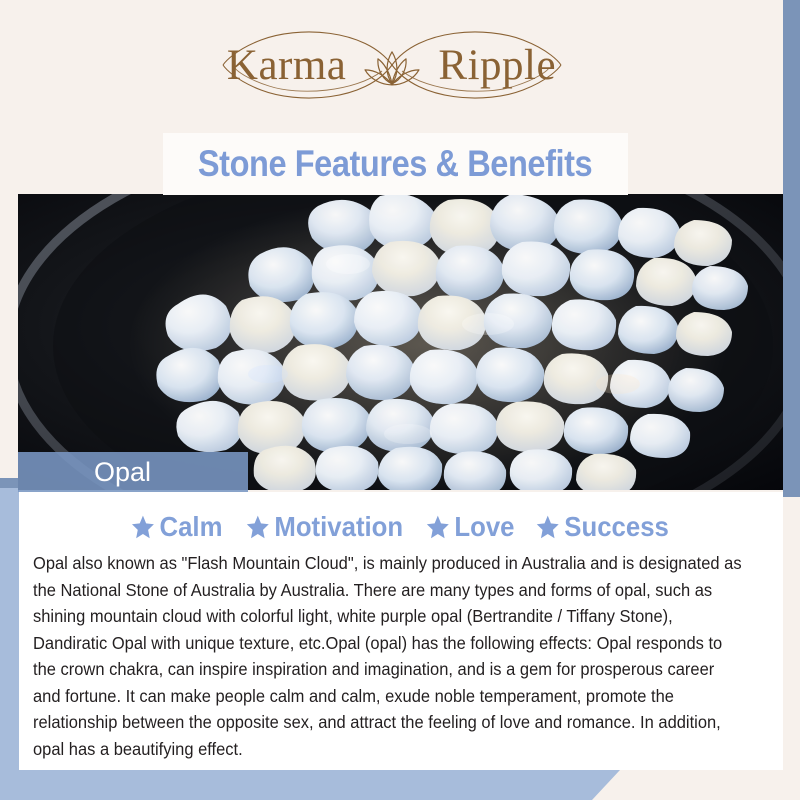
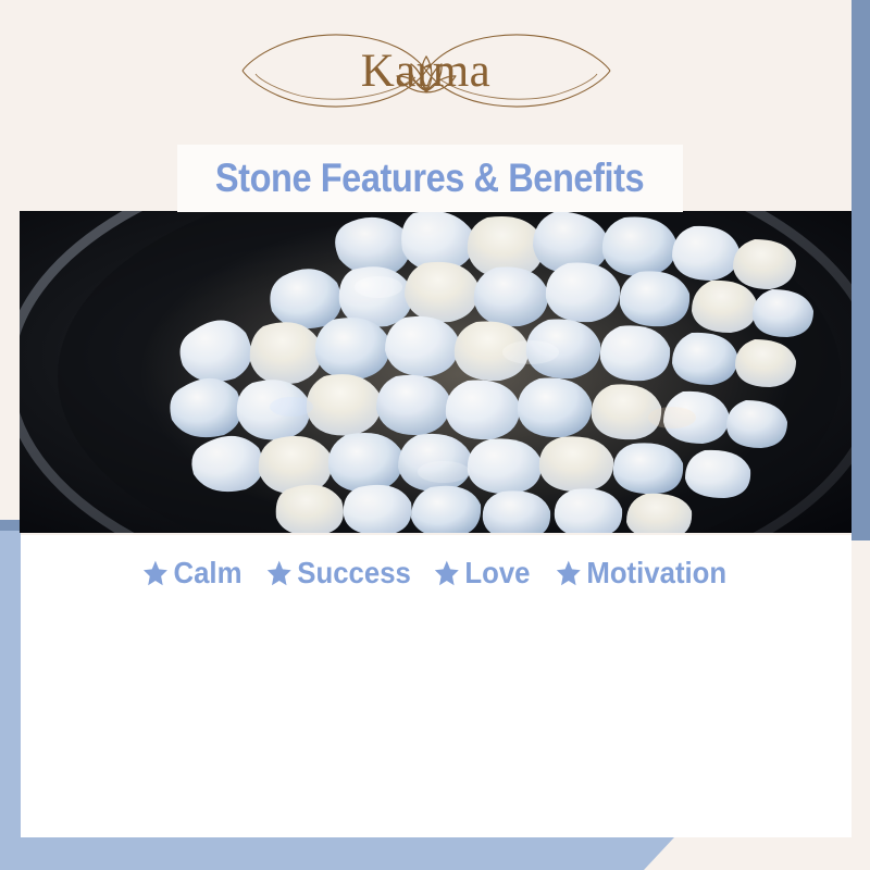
  Karma
- Ripple
  Stone Features & Benefits
- Opal
  Calm
- Motivation
+ Success
  Love
- Success
+ Motivation
- Opal also known as "Flash Mountain Cloud", is mainly produced in Australia and is designated as the National Stone of Australia by Australia. There are many types and forms of opal, such as shining mountain cloud with colorful light, white purple opal (Bertrandite / Tiffany Stone), Dandiratic Opal with unique texture, etc.Opal (opal) has the following effects: Opal responds to the crown chakra, can inspire inspiration and imagination, and is a gem for prosperous career and fortune. It can make people calm and calm, exude noble temperament, promote the relationship between the opposite sex, and attract the feeling of love and romance. In addition, opal has a beautifying effect.
